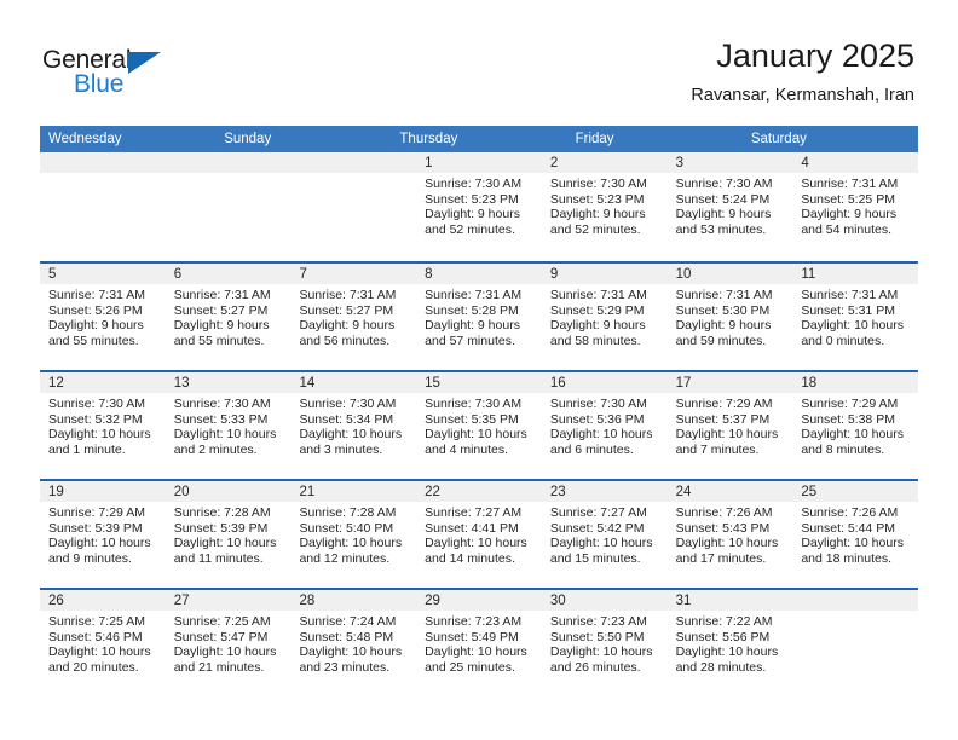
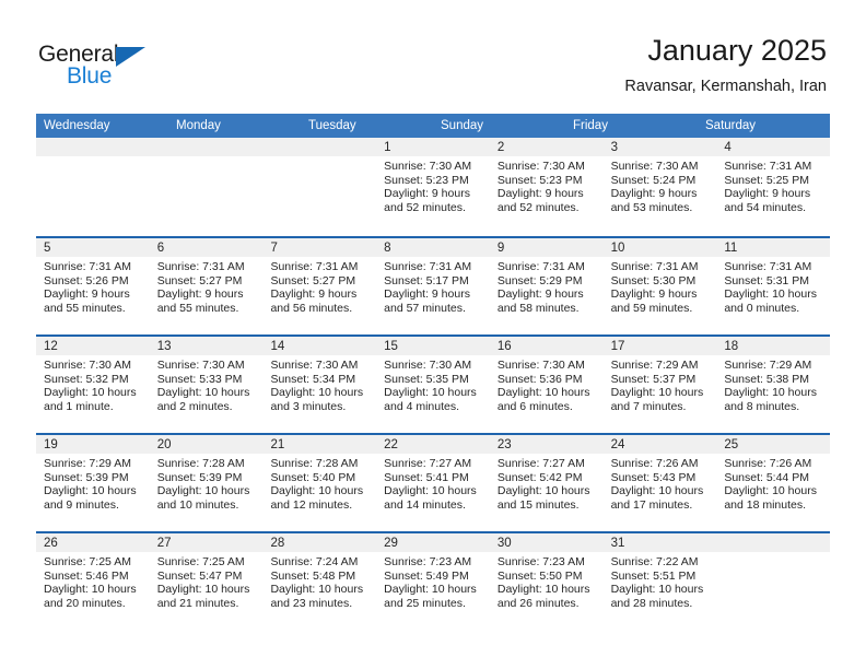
  General
  Blue
  January 2025
  Ravansar, Kermanshah, Iran
  Wednesday
+ Monday
+ Tuesday
  Sunday
- Thursday
  Friday
  Saturday
  1
  Sunrise: 7:30 AM
  Sunset: 5:23 PM
  Daylight: 9 hours
  and 52 minutes.
  2
  Sunrise: 7:30 AM
  Sunset: 5:23 PM
  Daylight: 9 hours
  and 52 minutes.
  3
  Sunrise: 7:30 AM
  Sunset: 5:24 PM
  Daylight: 9 hours
  and 53 minutes.
  4
  Sunrise: 7:31 AM
  Sunset: 5:25 PM
  Daylight: 9 hours
  and 54 minutes.
  5
  Sunrise: 7:31 AM
  Sunset: 5:26 PM
  Daylight: 9 hours
  and 55 minutes.
  6
  Sunrise: 7:31 AM
  Sunset: 5:27 PM
  Daylight: 9 hours
  and 55 minutes.
  7
  Sunrise: 7:31 AM
  Sunset: 5:27 PM
  Daylight: 9 hours
  and 56 minutes.
  8
  Sunrise: 7:31 AM
- Sunset: 5:28 PM
+ Sunset: 5:17 PM
  Daylight: 9 hours
  and 57 minutes.
  9
  Sunrise: 7:31 AM
  Sunset: 5:29 PM
  Daylight: 9 hours
  and 58 minutes.
  10
  Sunrise: 7:31 AM
  Sunset: 5:30 PM
  Daylight: 9 hours
  and 59 minutes.
  11
  Sunrise: 7:31 AM
  Sunset: 5:31 PM
  Daylight: 10 hours
  and 0 minutes.
  12
  Sunrise: 7:30 AM
  Sunset: 5:32 PM
  Daylight: 10 hours
  and 1 minute.
  13
  Sunrise: 7:30 AM
  Sunset: 5:33 PM
  Daylight: 10 hours
  and 2 minutes.
  14
  Sunrise: 7:30 AM
  Sunset: 5:34 PM
  Daylight: 10 hours
  and 3 minutes.
  15
  Sunrise: 7:30 AM
  Sunset: 5:35 PM
  Daylight: 10 hours
  and 4 minutes.
  16
  Sunrise: 7:30 AM
  Sunset: 5:36 PM
  Daylight: 10 hours
  and 6 minutes.
  17
  Sunrise: 7:29 AM
  Sunset: 5:37 PM
  Daylight: 10 hours
  and 7 minutes.
  18
  Sunrise: 7:29 AM
  Sunset: 5:38 PM
  Daylight: 10 hours
  and 8 minutes.
  19
  Sunrise: 7:29 AM
  Sunset: 5:39 PM
  Daylight: 10 hours
  and 9 minutes.
  20
  Sunrise: 7:28 AM
  Sunset: 5:39 PM
  Daylight: 10 hours
- and 11 minutes.
+ and 10 minutes.
  21
  Sunrise: 7:28 AM
  Sunset: 5:40 PM
  Daylight: 10 hours
  and 12 minutes.
  22
  Sunrise: 7:27 AM
- Sunset: 4:41 PM
+ Sunset: 5:41 PM
  Daylight: 10 hours
  and 14 minutes.
  23
  Sunrise: 7:27 AM
  Sunset: 5:42 PM
  Daylight: 10 hours
  and 15 minutes.
  24
  Sunrise: 7:26 AM
  Sunset: 5:43 PM
  Daylight: 10 hours
  and 17 minutes.
  25
  Sunrise: 7:26 AM
  Sunset: 5:44 PM
  Daylight: 10 hours
  and 18 minutes.
  26
  Sunrise: 7:25 AM
  Sunset: 5:46 PM
  Daylight: 10 hours
  and 20 minutes.
  27
  Sunrise: 7:25 AM
  Sunset: 5:47 PM
  Daylight: 10 hours
  and 21 minutes.
  28
  Sunrise: 7:24 AM
  Sunset: 5:48 PM
  Daylight: 10 hours
  and 23 minutes.
  29
  Sunrise: 7:23 AM
  Sunset: 5:49 PM
  Daylight: 10 hours
  and 25 minutes.
  30
  Sunrise: 7:23 AM
  Sunset: 5:50 PM
  Daylight: 10 hours
  and 26 minutes.
  31
  Sunrise: 7:22 AM
- Sunset: 5:56 PM
+ Sunset: 5:51 PM
  Daylight: 10 hours
  and 28 minutes.
